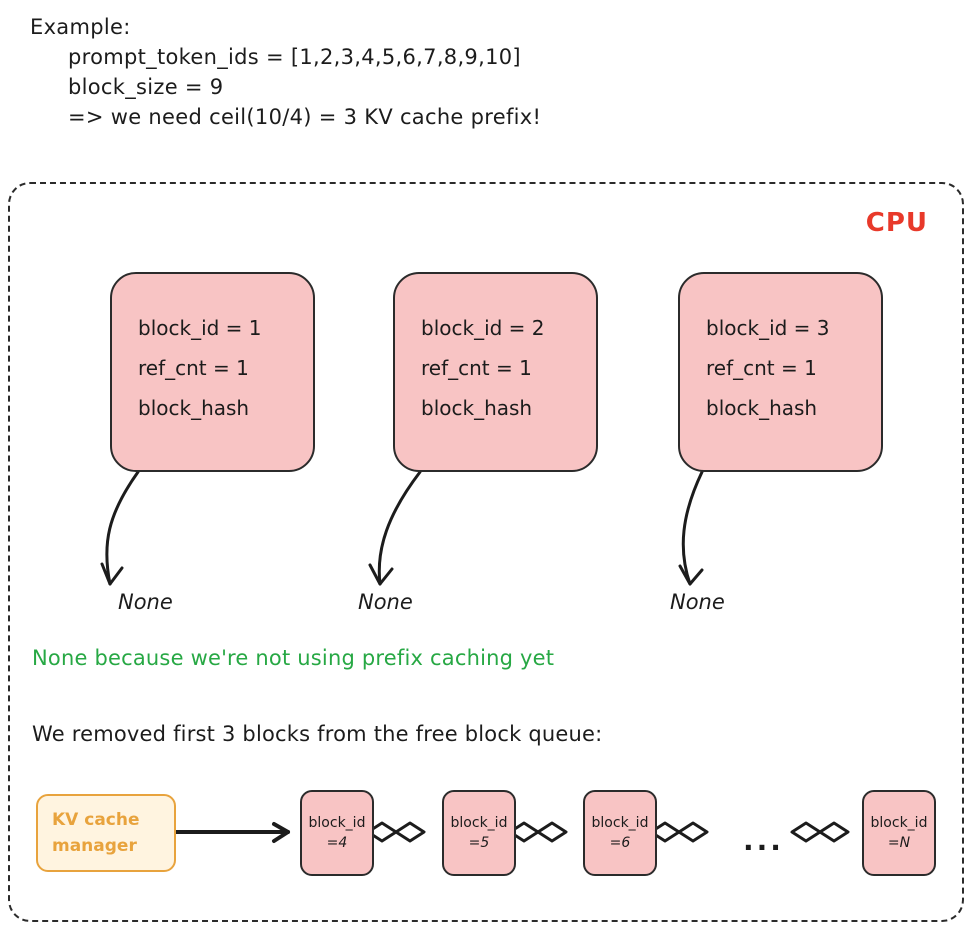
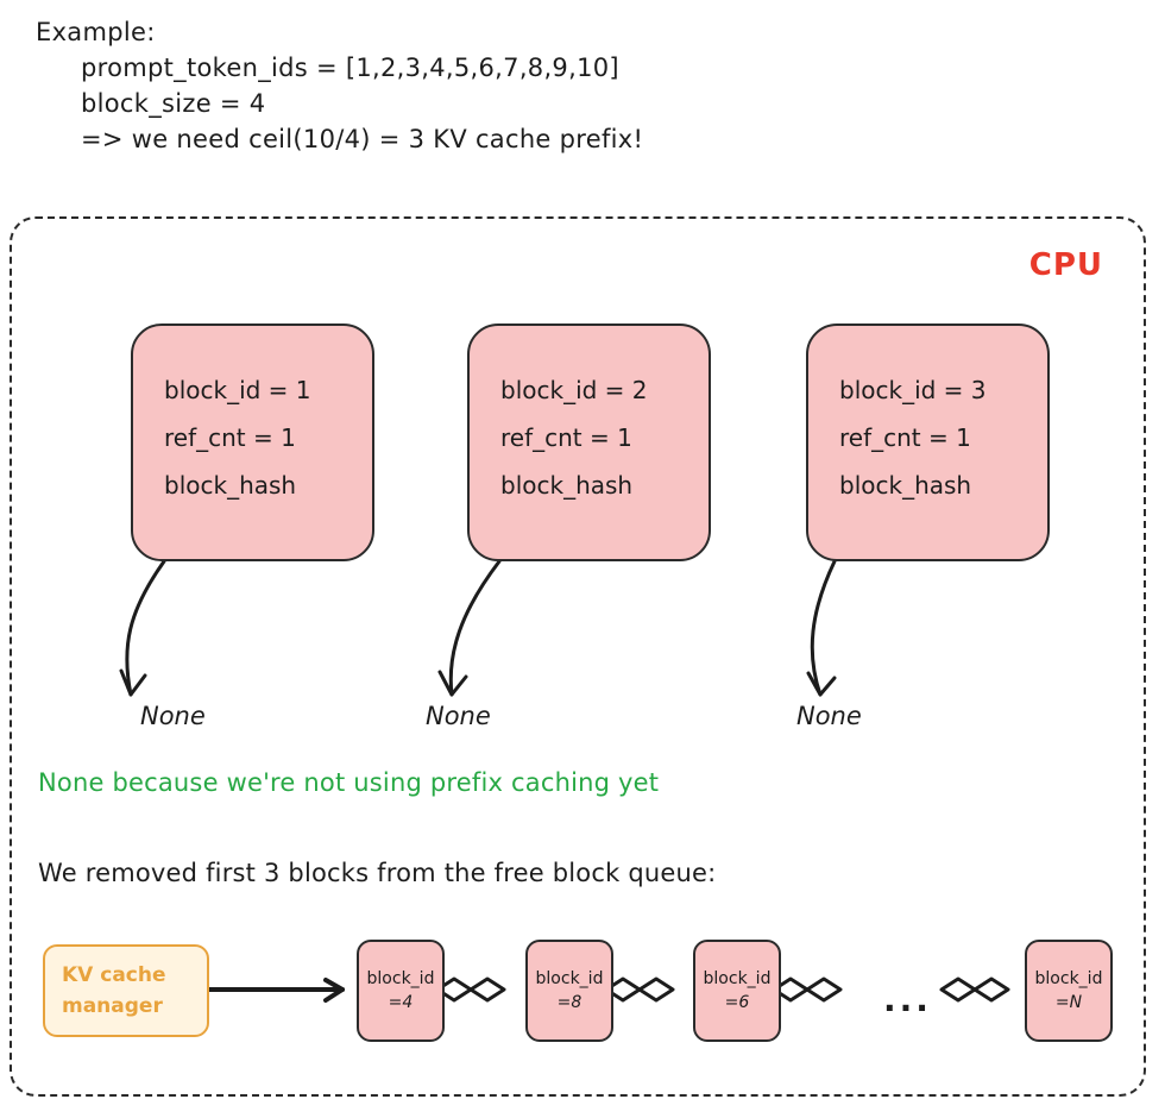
  Example:
  prompt_token_ids = [1,2,3,4,5,6,7,8,9,10]
- block_size = 9
+ block_size = 4
  => we need ceil(10/4) = 3 KV cache prefix!
  CPU
  block_id = 1
  ref_cnt = 1
  block_hash
  block_id = 2
  ref_cnt = 1
  block_hash
  block_id = 3
  ref_cnt = 1
  block_hash
  None
  None
  None
  None because we're not using prefix caching yet
  We removed first 3 blocks from the free block queue:
  KV cache
  manager
  block_id
  =4
  block_id
- =5
+ =8
  block_id
  =6
  block_id
  =N
  ...
